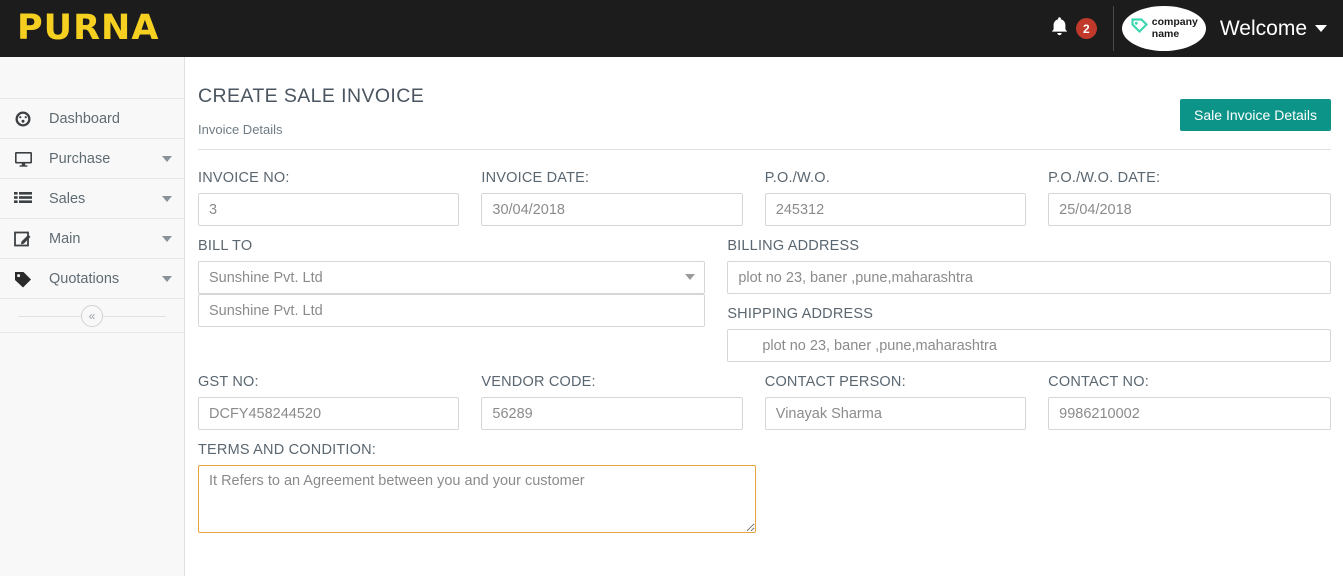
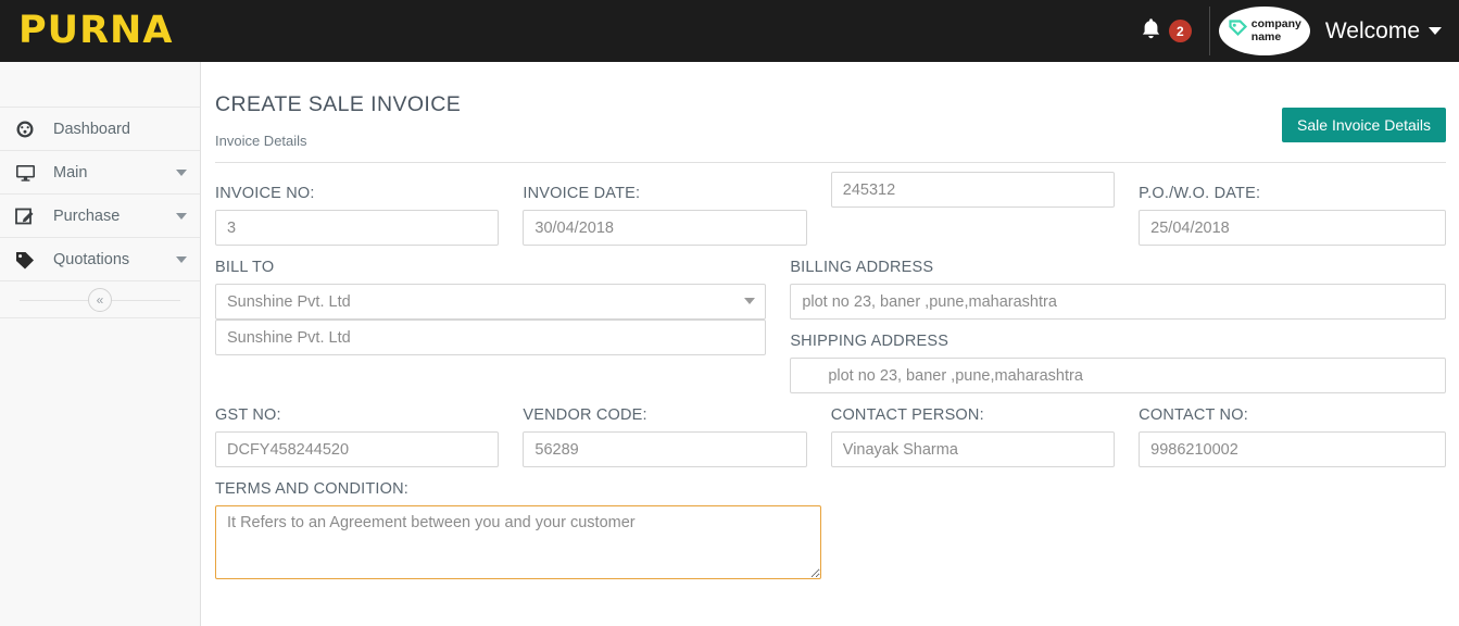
  PURNA
  2
  company
  name
  Welcome
  Dashboard
- Purchase
+ Main
- Sales
- Main
+ Purchase
  Quotations
  «
  CREATE SALE INVOICE
  Invoice Details
  Sale Invoice Details
  INVOICE NO:
  3
  INVOICE DATE:
  30/04/2018
- P.O./W.O.
  245312
  P.O./W.O. DATE:
  25/04/2018
  BILL TO
  Sunshine Pvt. Ltd
  BILLING ADDRESS
  plot no 23, baner ,pune,maharashtra
  Sunshine Pvt. Ltd
  SHIPPING ADDRESS
  plot no 23, baner ,pune,maharashtra
  GST NO:
  DCFY458244520
  VENDOR CODE:
  56289
  CONTACT PERSON:
  Vinayak Sharma
  CONTACT NO:
  9986210002
  TERMS AND CONDITION:
  It Refers to an Agreement between you and your customer
